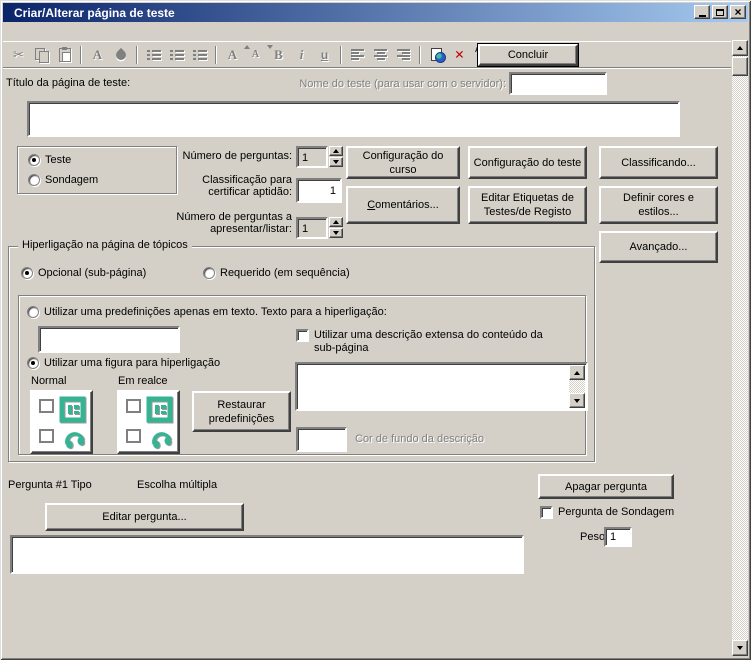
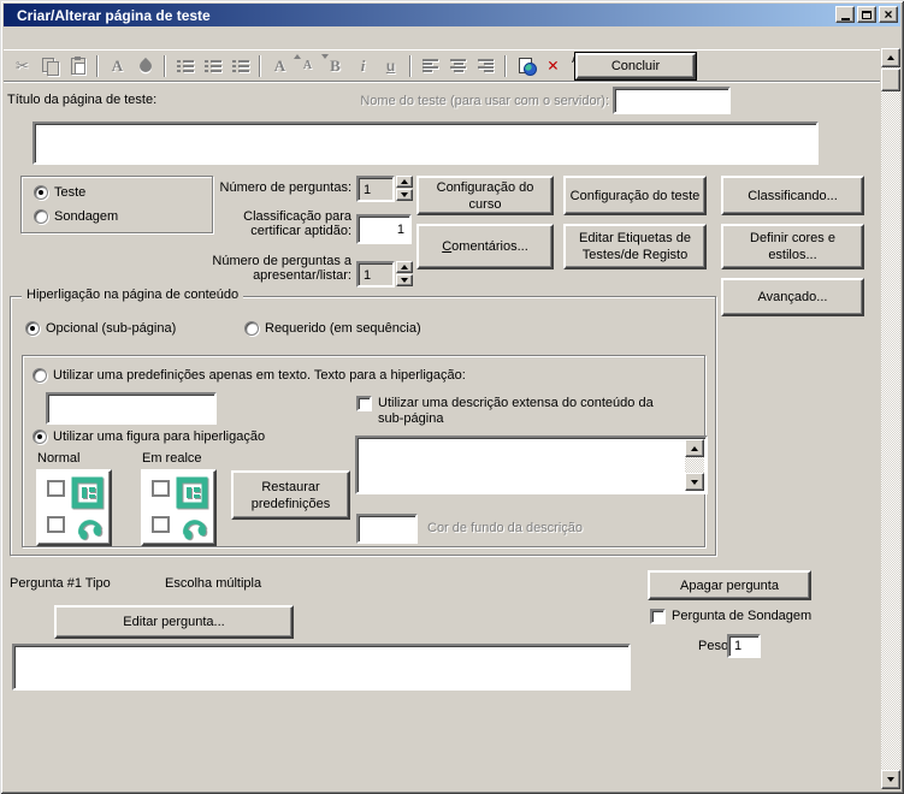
  Criar/Alterar página de teste
  ×
  ✂
  A
  A
  A
  B
  i
  u
  ×
  Concluir
  Título da página de teste:
  Nome do teste (para usar com o servidor):
  Teste
  Sondagem
  Número de perguntas:
  1
  Classificação para
  certificar aptidão:
  1
  Número de perguntas a
  apresentar/listar:
  1
  Configuração do curso
  Configuração do teste
  Classificando...
  Comentários...
  Editar Etiquetas de
  Testes/de Registo
  Definir cores e
  estilos...
  Avançado...
- Hiperligação na página de tópicos
+ Hiperligação na página de conteúdo
  Opcional (sub-página)
  Requerido (em sequência)
  Utilizar uma predefinições apenas em texto. Texto para a hiperligação:
  Utilizar uma descrição extensa do conteúdo da
  sub-página
  Utilizar uma figura para hiperligação
  Normal
  Em realce
  Restaurar
  predefinições
  Cor de fundo da descrição
  Pergunta #1 Tipo
  Escolha múltipla
  Apagar pergunta
  Editar pergunta...
  Pergunta de Sondagem
  Peso
  1
